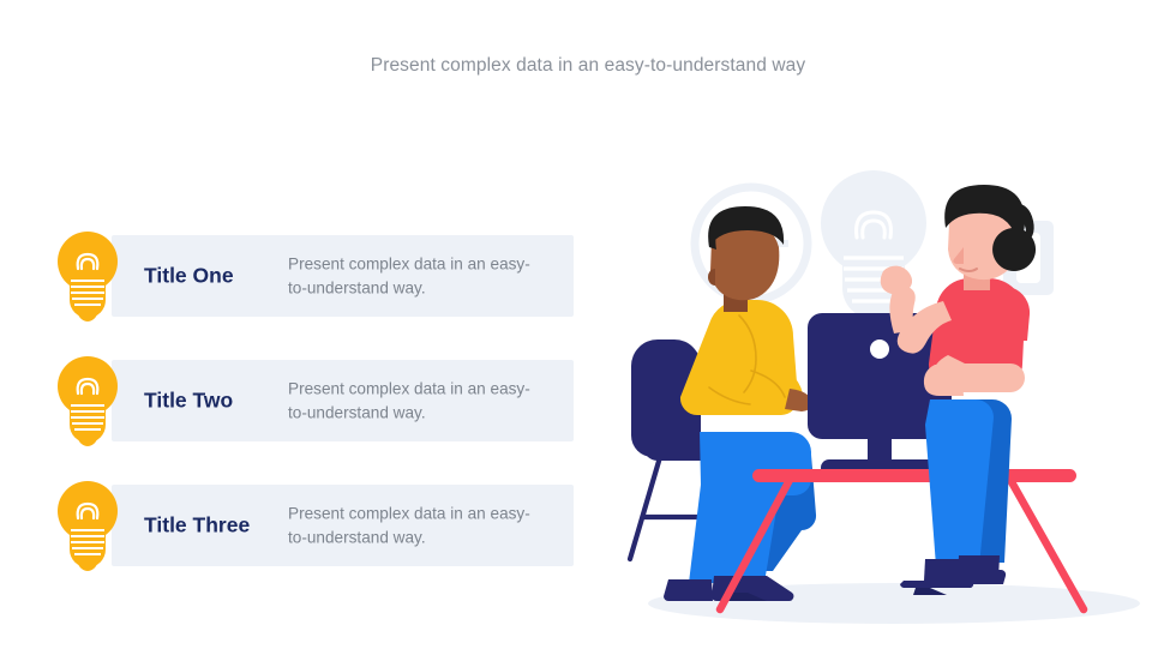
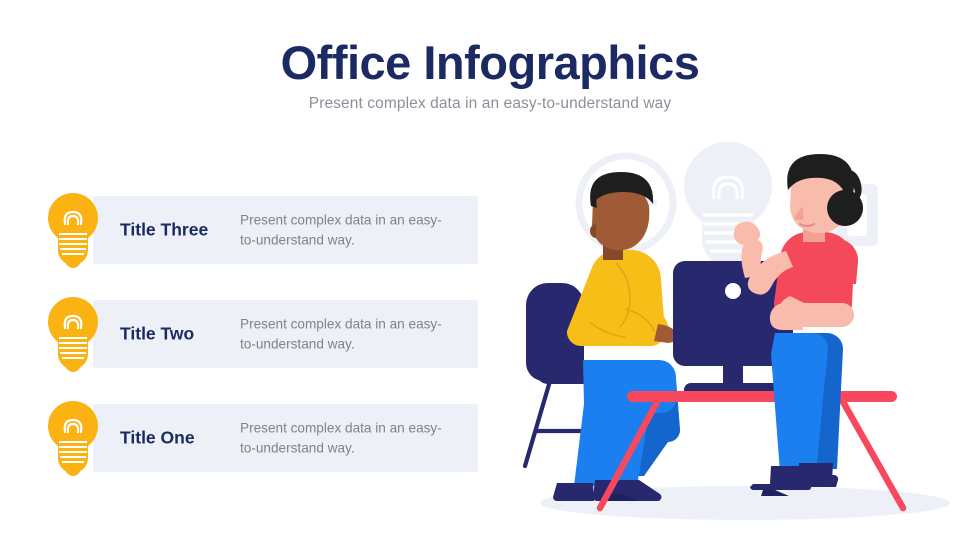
+ Office Infographics
  Present complex data in an easy-to-understand way
- Title One
+ Title Three
  Present complex data in an easy-to-understand way.
  Title Two
  Present complex data in an easy-to-understand way.
- Title Three
+ Title One
  Present complex data in an easy-to-understand way.
